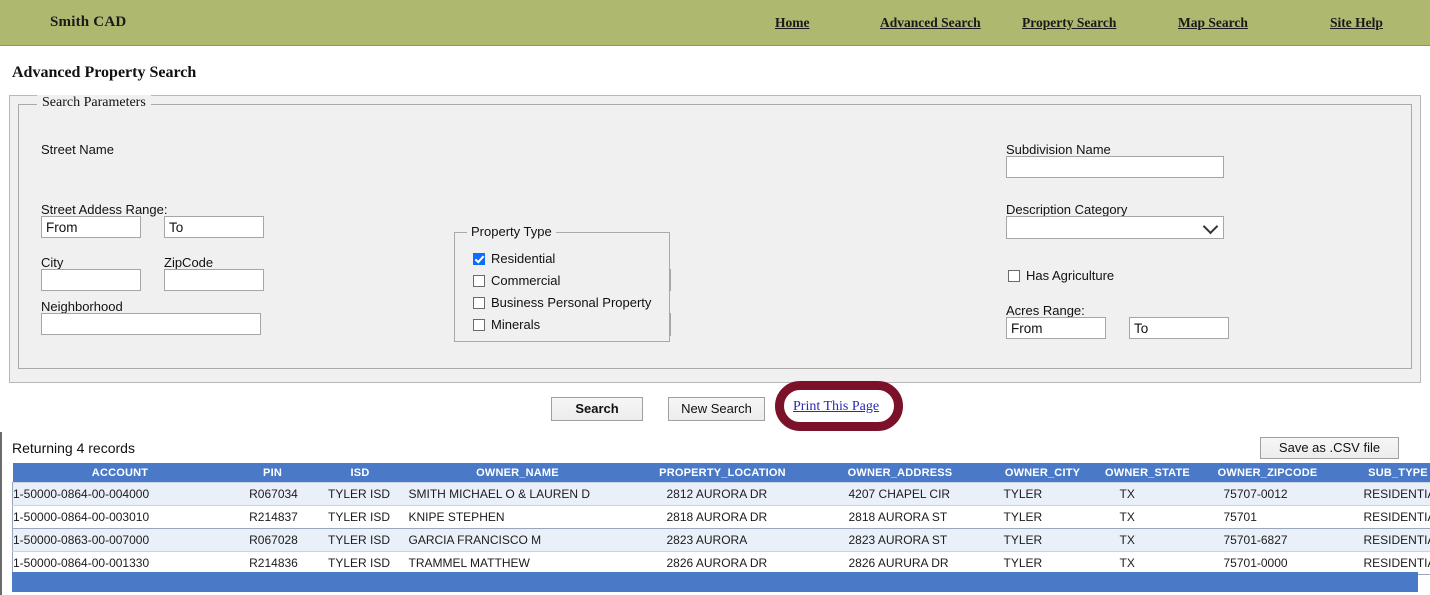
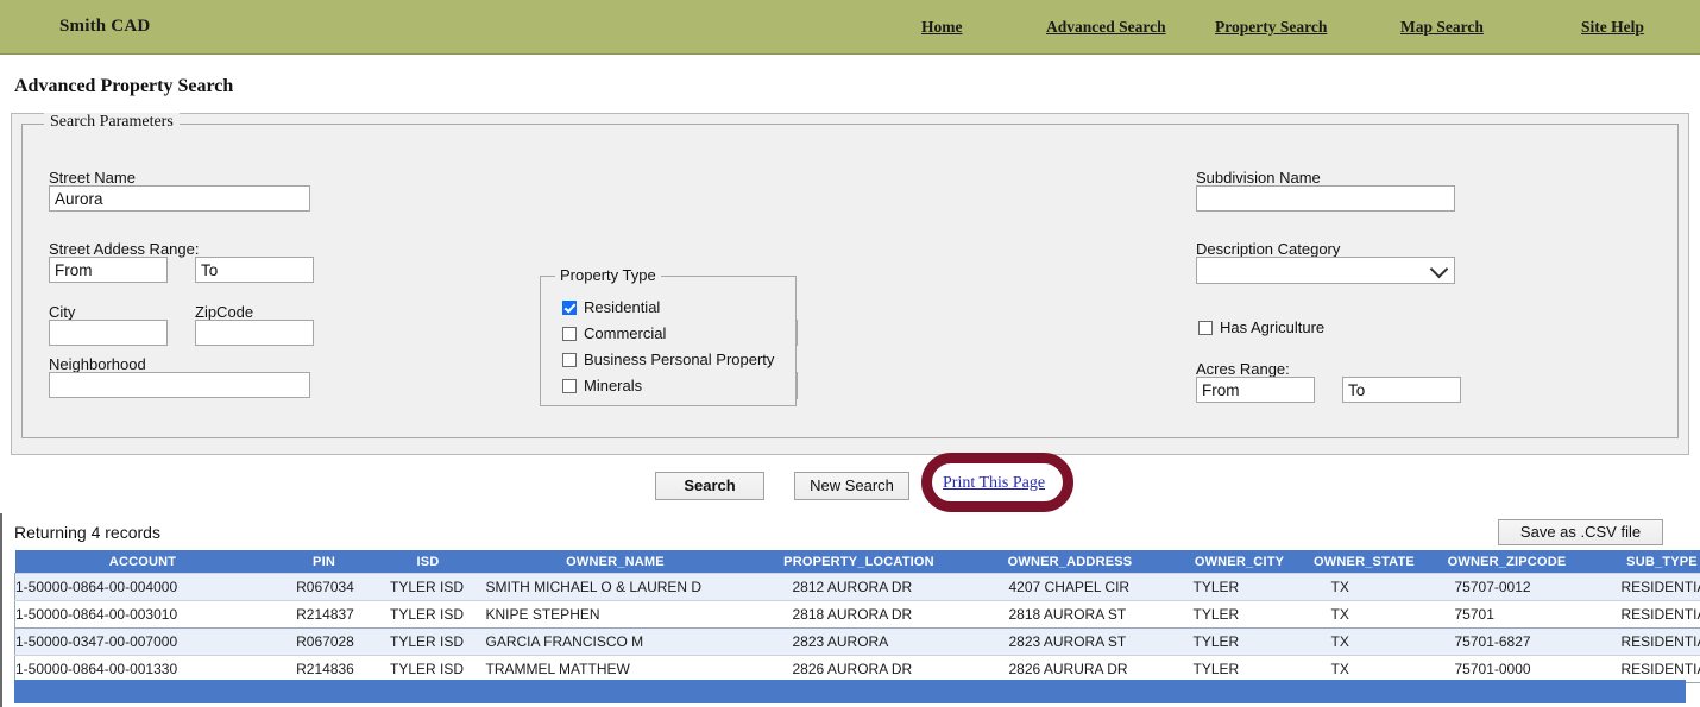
  Smith CAD
  Home
  Advanced Search
  Property Search
  Map Search
  Site Help
  Advanced Property Search
  Search Parameters
  Street Name
+ Aurora
  Street Addess Range:
  From
  To
  City
  ZipCode
  Neighborhood
  Subdivision Name
  Description Category
  Has Agriculture
  Acres Range:
  From
  To
  Property Type
  Residential
  Commercial
  Business Personal Property
  Minerals
  Search
  New Search
  Print This Page
  Returning 4 records
  Save as .CSV file
  ACCOUNT	PIN	ISD	OWNER_NAME	PROPERTY_LOCATION	OWNER_ADDRESS	OWNER_CITY	OWNER_STATE	OWNER_ZIPCODE	SUB_TYPE
  1-50000-0864-00-004000	R067034	TYLER ISD	SMITH MICHAEL O & LAUREN D	2812 AURORA DR	4207 CHAPEL CIR	TYLER	TX	75707-0012	RESIDENTI
  1-50000-0864-00-003010	R214837	TYLER ISD	KNIPE STEPHEN	2818 AURORA DR	2818 AURORA ST	TYLER	TX	75701	RESIDENTI
- 1-50000-0863-00-007000	R067028	TYLER ISD	GARCIA FRANCISCO M	2823 AURORA	2823 AURORA ST	TYLER	TX	75701-6827	RESIDENTI
+ 1-50000-0347-00-007000	R067028	TYLER ISD	GARCIA FRANCISCO M	2823 AURORA	2823 AURORA ST	TYLER	TX	75701-6827	RESIDENTI
  1-50000-0864-00-001330	R214836	TYLER ISD	TRAMMEL MATTHEW	2826 AURORA DR	2826 AURURA DR	TYLER	TX	75701-0000	RESIDENTI
